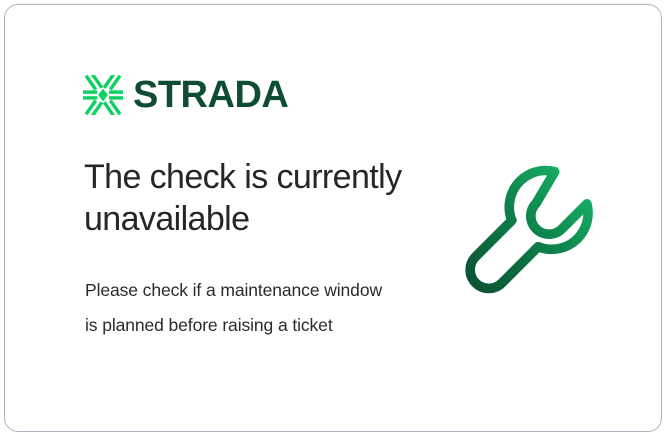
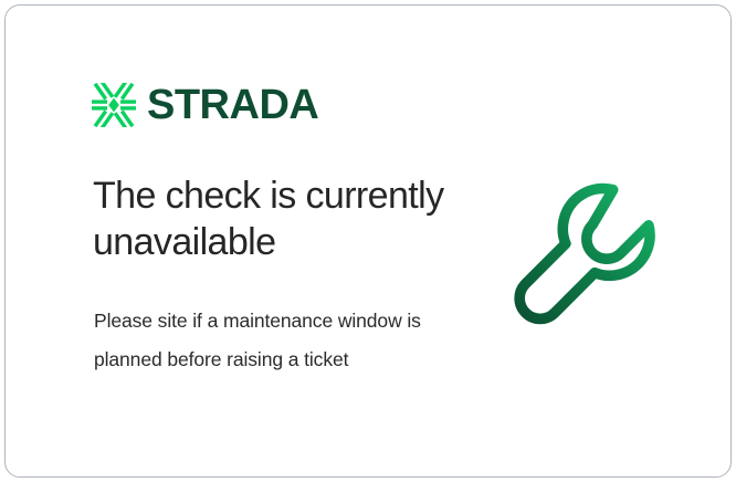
  STRADA
  The check is currently unavailable
- Please check if a maintenance window is planned before raising a ticket
+ Please site if a maintenance window is planned before raising a ticket
